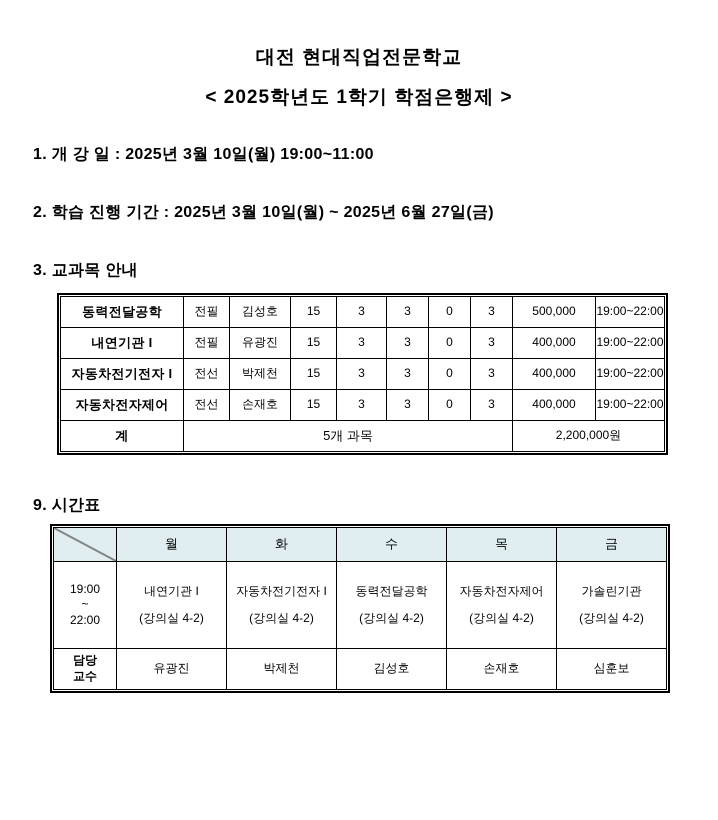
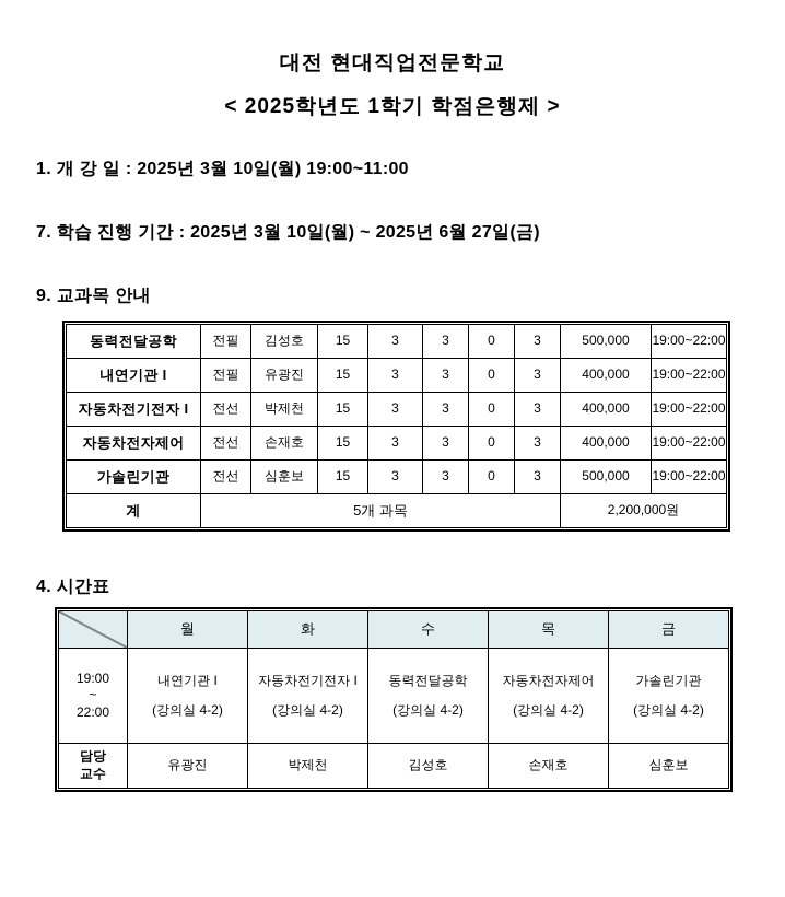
  대전 현대직업전문학교
  < 2025학년도 1학기 학점은행제 >
  1. 개 강 일 : 2025년 3월 10일(월) 19:00~11:00
- 2. 학습 진행 기간 : 2025년 3월 10일(월) ~ 2025년 6월 27일(금)
+ 7. 학습 진행 기간 : 2025년 3월 10일(월) ~ 2025년 6월 27일(금)
- 3. 교과목 안내
+ 9. 교과목 안내
  동력전달공학	전필	김성호	15	3	3	0	3	500,000	19:00~22:00
  내연기관 I	전필	유광진	15	3	3	0	3	400,000	19:00~22:00
  자동차전기전자 I	전선	박제천	15	3	3	0	3	400,000	19:00~22:00
  자동차전자제어	전선	손재호	15	3	3	0	3	400,000	19:00~22:00
+ 가솔린기관	전선	심훈보	15	3	3	0	3	500,000	19:00~22:00
  계	5개 과목	2,200,000원
- 9. 시간표
+ 4. 시간표
  	월	화	수	목	금
  19:00 ~ 22:00	내연기관 I (강의실 4-2)	자동차전기전자 I (강의실 4-2)	동력전달공학 (강의실 4-2)	자동차전자제어 (강의실 4-2)	가솔린기관 (강의실 4-2)
  담당 교수	유광진	박제천	김성호	손재호	심훈보
